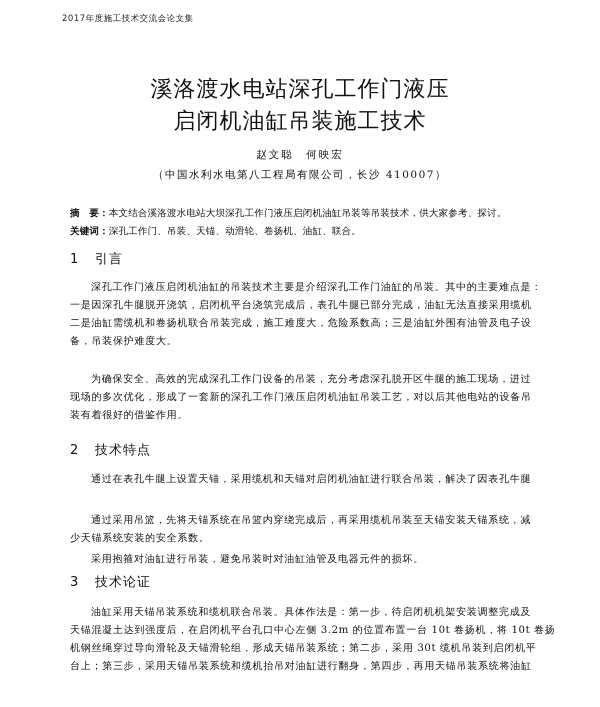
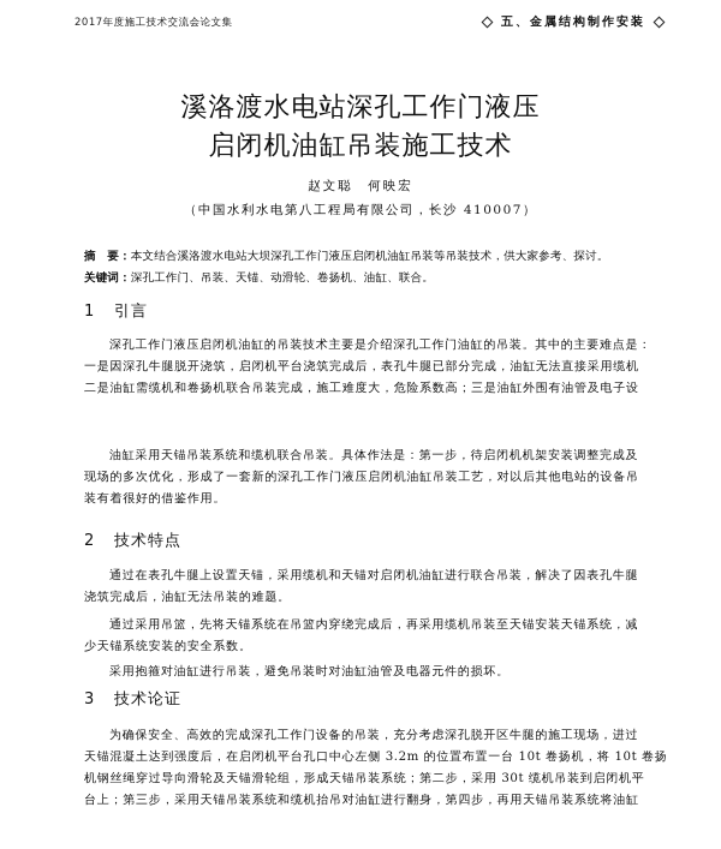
  2017年度施工技术交流会论文集
+ 五、金属结构制作安装
  溪洛渡水电站深孔工作门液压
  启闭机油缸吊装施工技术
  赵文聪 何映宏
  （中国水利水电第八工程局有限公司，长沙 410007）
  摘 要：本文结合溪洛渡水电站大坝深孔工作门液压启闭机油缸吊装等吊装技术，供大家参考、探讨。
  关键词：深孔工作门、吊装、天锚、动滑轮、卷扬机、油缸、联合。
  1 引言
  深孔工作门液压启闭机油缸的吊装技术主要是介绍深孔工作门油缸的吊装。其中的主要难点是：
  一是因深孔牛腿脱开浇筑，启闭机平台浇筑完成后，表孔牛腿已部分完成，油缸无法直接采用缆机
  二是油缸需缆机和卷扬机联合吊装完成，施工难度大，危险系数高；三是油缸外围有油管及电子设
- 备，吊装保护难度大。
- 为确保安全、高效的完成深孔工作门设备的吊装，充分考虑深孔脱开区牛腿的施工现场，进过
+ 油缸采用天锚吊装系统和缆机联合吊装。具体作法是：第一步，待启闭机机架安装调整完成及
  现场的多次优化，形成了一套新的深孔工作门液压启闭机油缸吊装工艺，对以后其他电站的设备吊
  装有着很好的借鉴作用。
  2 技术特点
  通过在表孔牛腿上设置天锚，采用缆机和天锚对启闭机油缸进行联合吊装，解决了因表孔牛腿
+ 浇筑完成后，油缸无法吊装的难题。
  通过采用吊篮，先将天锚系统在吊篮内穿绕完成后，再采用缆机吊装至天锚安装天锚系统，减
  少天锚系统安装的安全系数。
  采用抱箍对油缸进行吊装，避免吊装时对油缸油管及电器元件的损坏。
  3 技术论证
- 油缸采用天锚吊装系统和缆机联合吊装。具体作法是：第一步，待启闭机机架安装调整完成及
+ 为确保安全、高效的完成深孔工作门设备的吊装，充分考虑深孔脱开区牛腿的施工现场，进过
  天锚混凝土达到强度后，在启闭机平台孔口中心左侧 3.2m 的位置布置一台 10t 卷扬机，将 10t 卷扬
  机钢丝绳穿过导向滑轮及天锚滑轮组，形成天锚吊装系统；第二步，采用 30t 缆机吊装到启闭机平
  台上；第三步，采用天锚吊装系统和缆机抬吊对油缸进行翻身，第四步，再用天锚吊装系统将油缸
